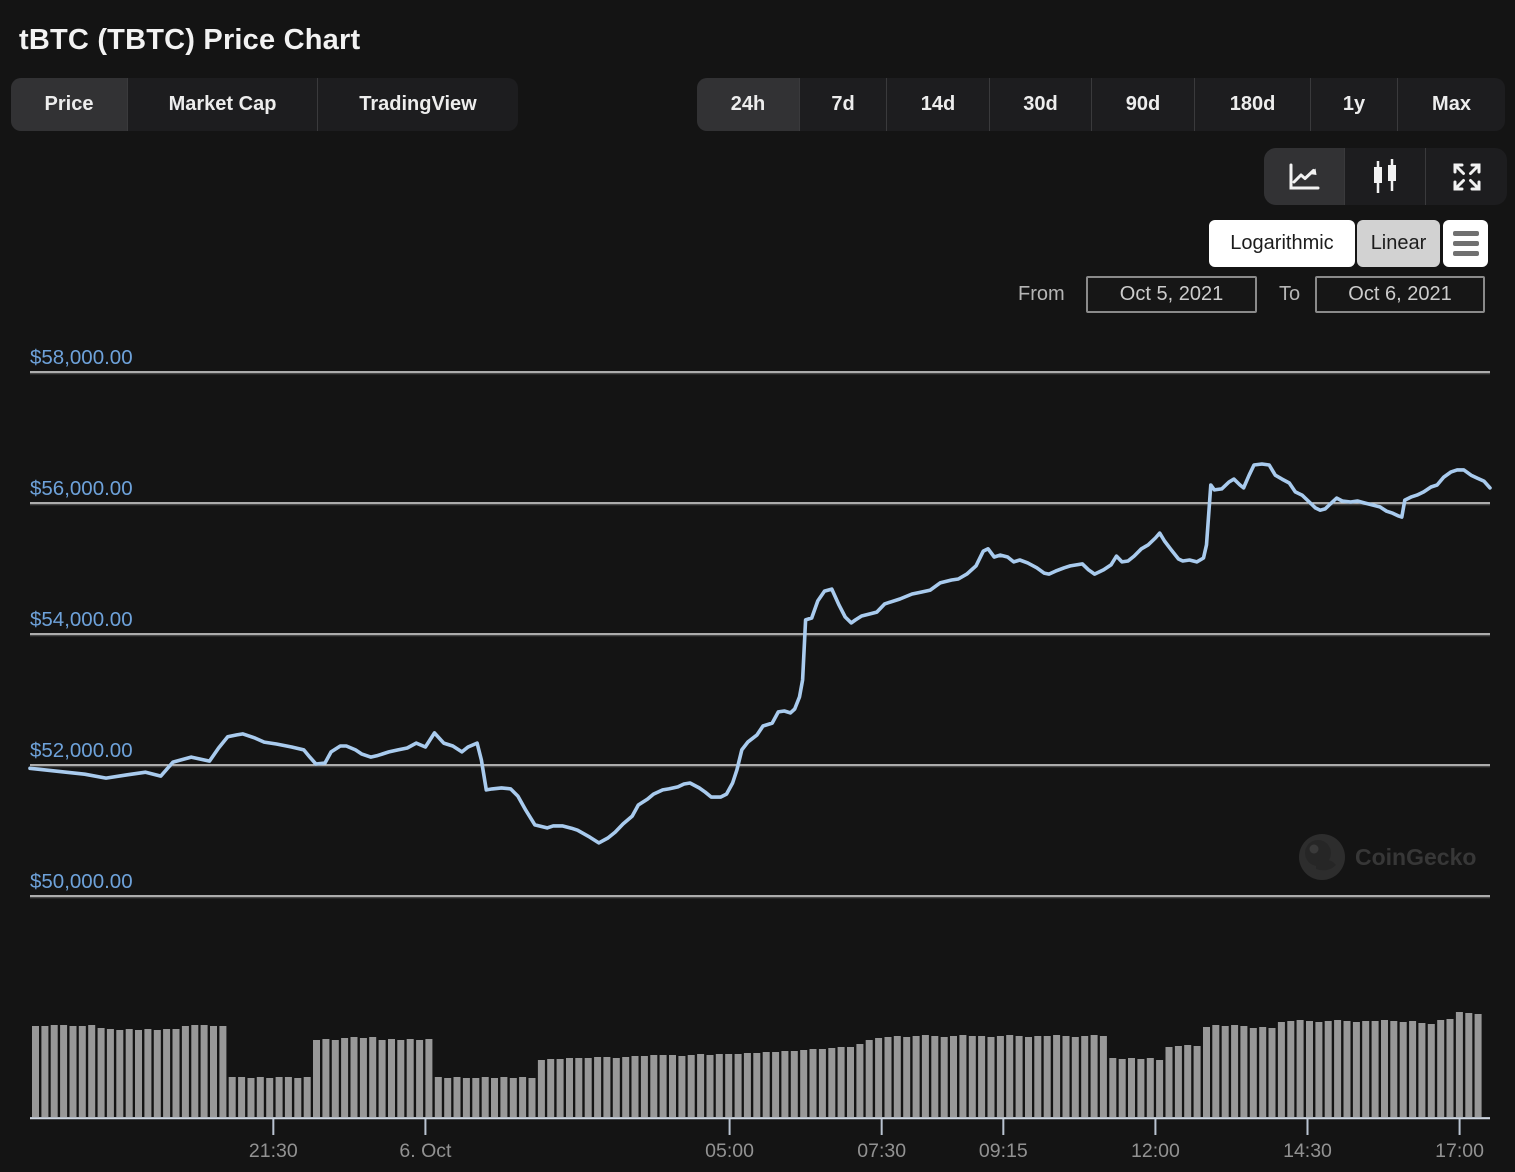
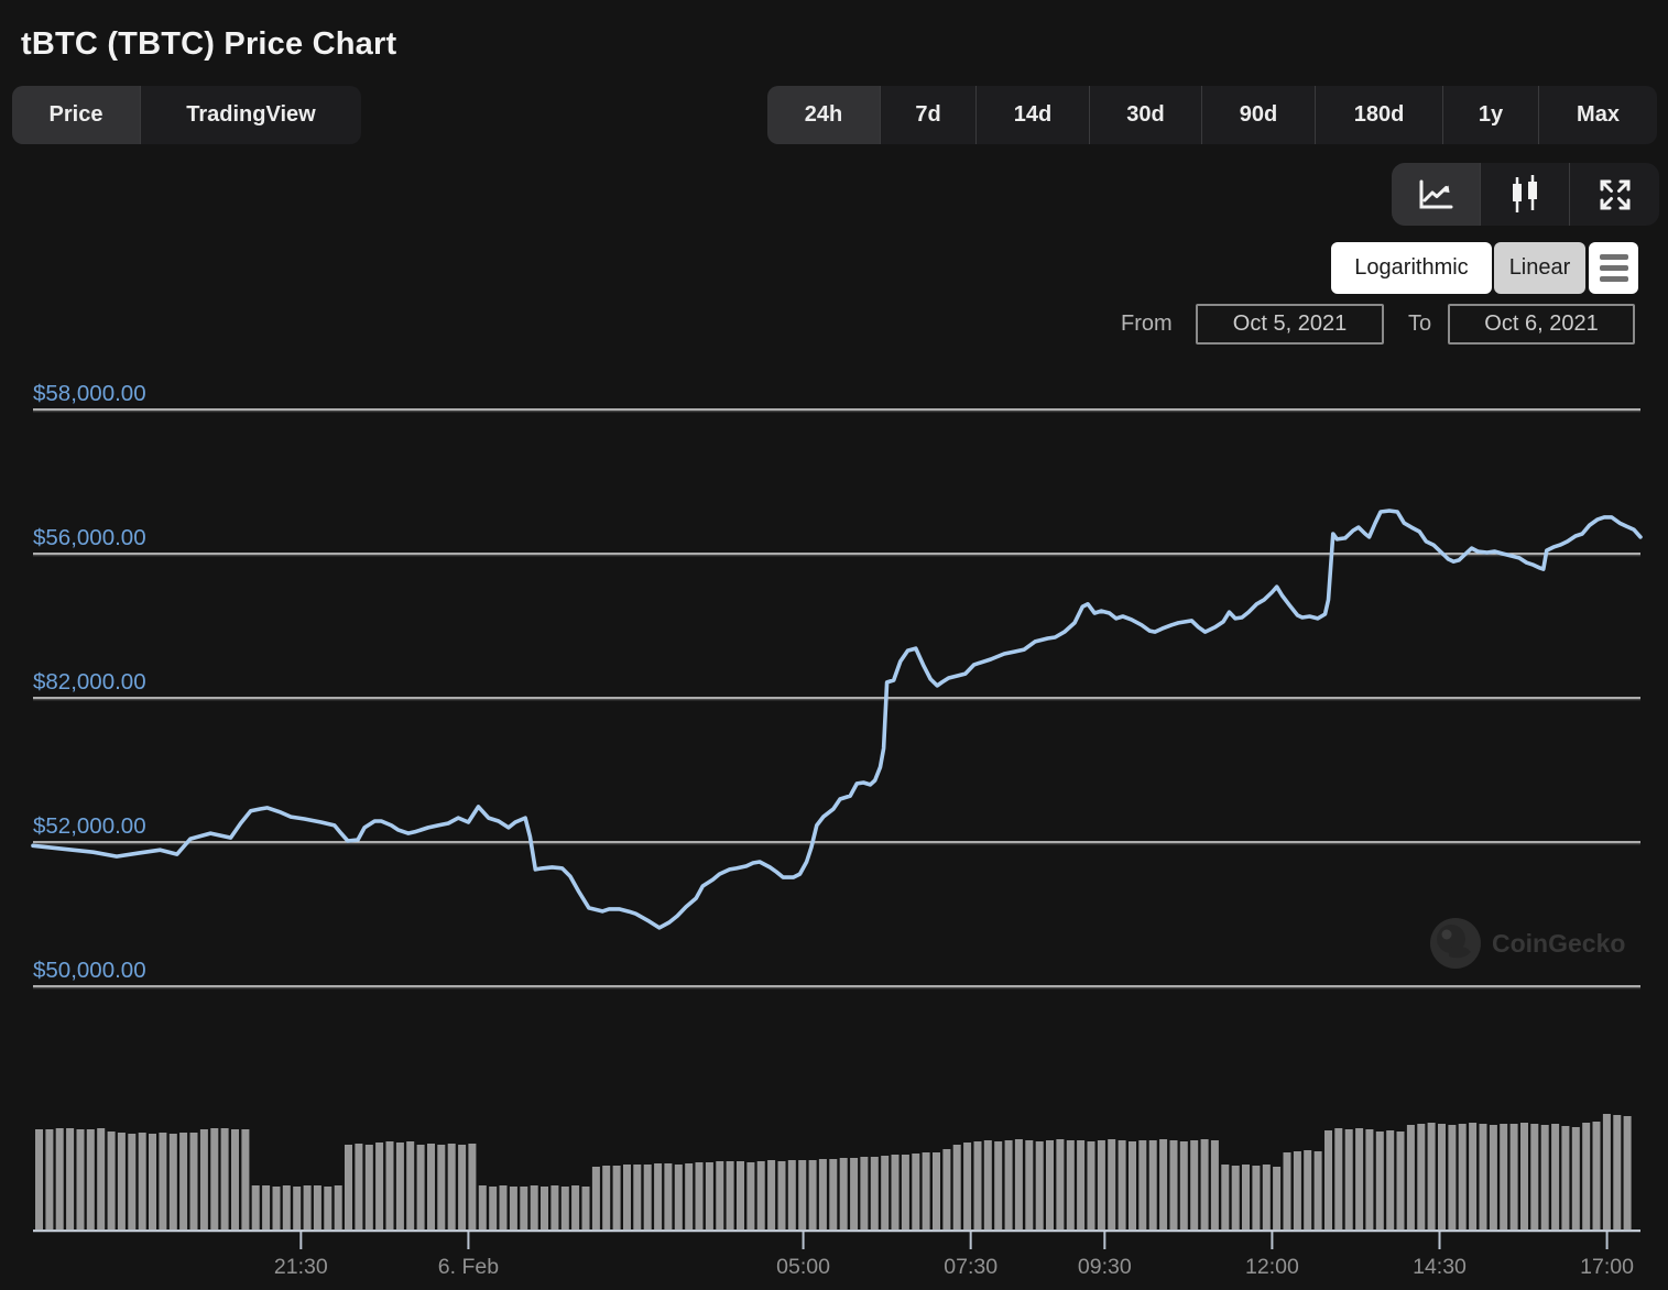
  tBTC (TBTC) Price Chart
  Price
- Market Cap
  TradingView
  24h
  7d
  14d
  30d
  90d
  180d
  1y
  Max
  Logarithmic
  Linear
  From
  Oct 5, 2021
  To
  Oct 6, 2021
  $58,000.00
  $56,000.00
- $54,000.00
+ $82,000.00
  $52,000.00
  $50,000.00
  21:30
- 6. Oct
+ 6. Feb
  05:00
  07:30
- 09:15
+ 09:30
  12:00
  14:30
  17:00
  CoinGecko
